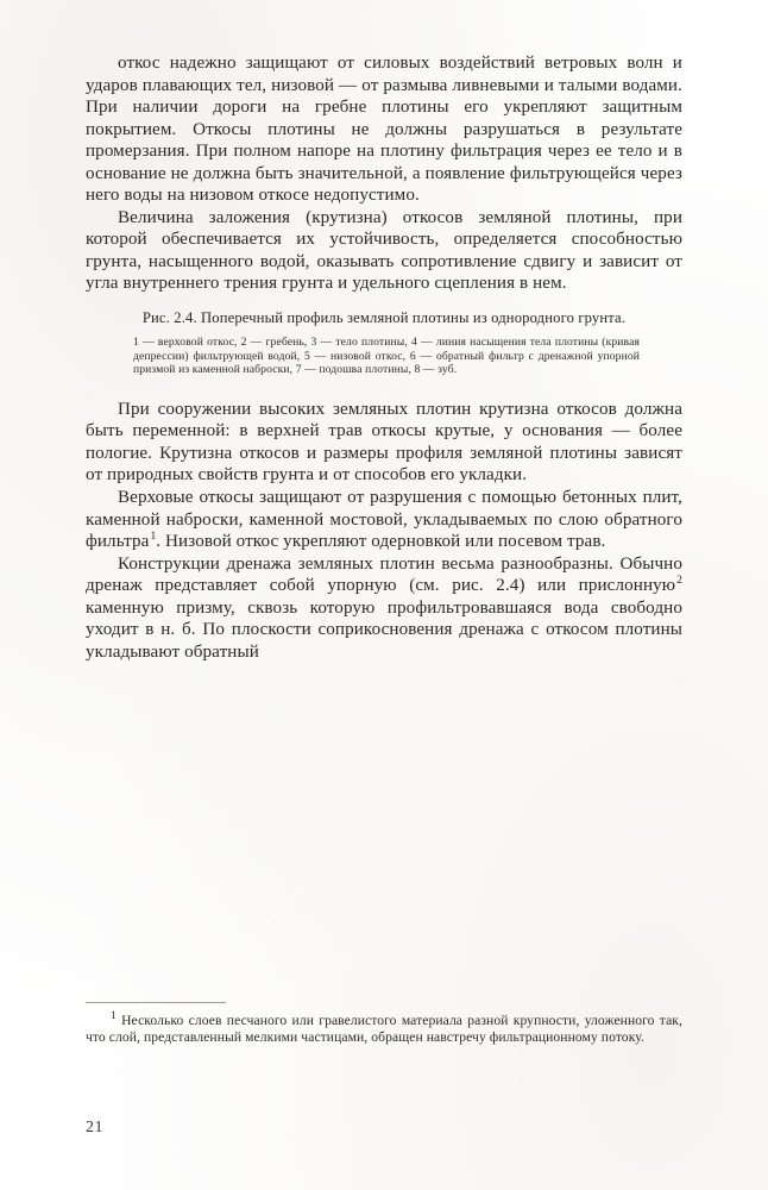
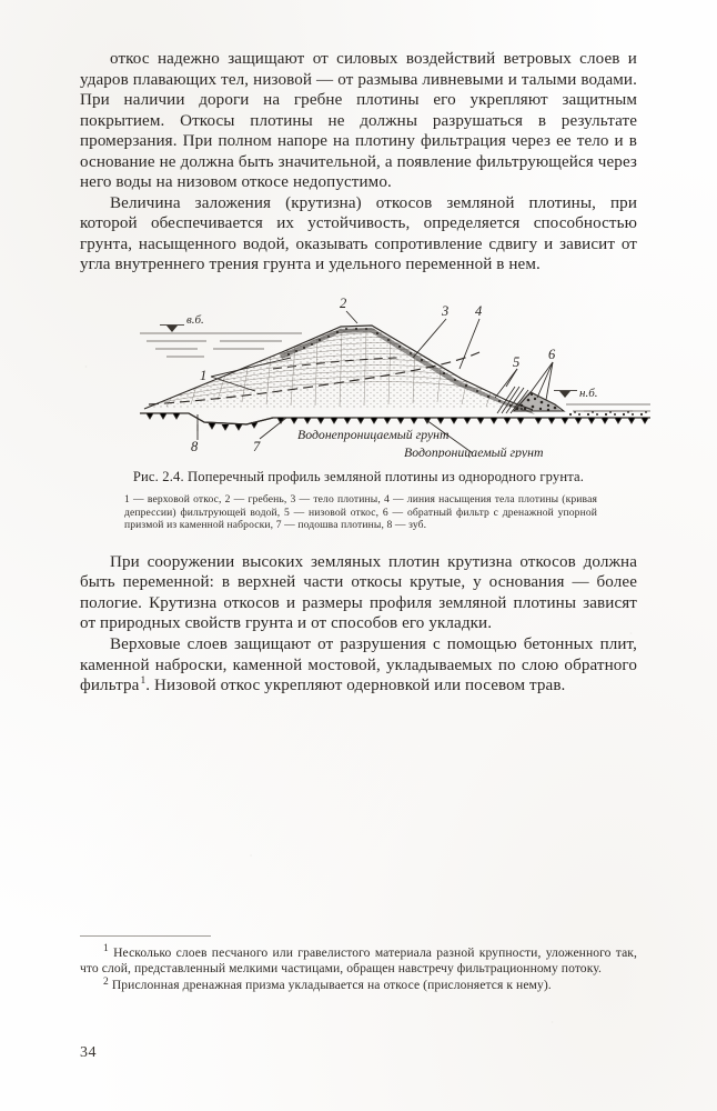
- откос надежно защищают от силовых воздействий ветровых волн и ударов плавающих тел, низовой — от размыва ливневыми и талыми водами. При наличии дороги на гребне плотины его укрепляют защитным покрытием. Откосы плотины не должны разрушаться в результате промерзания. При полном напоре на плотину фильтрация через ее тело и в основание не должна быть значительной, а появление фильтрующейся через него воды на низовом откосе недопустимо.
+ откос надежно защищают от силовых воздействий ветровых слоев и ударов плавающих тел, низовой — от размыва ливневыми и талыми водами. При наличии дороги на гребне плотины его укрепляют защитным покрытием. Откосы плотины не должны разрушаться в результате промерзания. При полном напоре на плотину фильтрация через ее тело и в основание не должна быть значительной, а появление фильтрующейся через него воды на низовом откосе недопустимо.
- Величина заложения (крутизна) откосов земляной плотины, при которой обеспечивается их устойчивость, определяется способностью грунта, насыщенного водой, оказывать сопротивление сдвигу и зависит от угла внутреннего трения грунта и удельного сцепления в нем.
+ Величина заложения (крутизна) откосов земляной плотины, при которой обеспечивается их устойчивость, определяется способностью грунта, насыщенного водой, оказывать сопротивление сдвигу и зависит от угла внутреннего трения грунта и удельного переменной в нем.
+ в.б.
+ н.б.
+ 2
+ 3
+ 4
+ 1
+ 5
+ 6
+ 7
+ 8
+ Водонепроницаемый грунт
+ Водопроницаемый грунт
  Рис. 2.4. Поперечный профиль земляной плотины из однородного грунта.
  1 — верховой откос, 2 — гребень, 3 — тело плотины, 4 — линия насыщения тела плотины (кривая депрессии) фильтрующей водой, 5 — низовой откос, 6 — обратный фильтр с дренажной упорной призмой из каменной наброски, 7 — подошва плотины, 8 — зуб.
- При сооружении высоких земляных плотин крутизна откосов должна быть переменной: в верхней трав откосы крутые, у основания — более пологие. Крутизна откосов и размеры профиля земляной плотины зависят от природных свойств грунта и от способов его укладки.
+ При сооружении высоких земляных плотин крутизна откосов должна быть переменной: в верхней части откосы крутые, у основания — более пологие. Крутизна откосов и размеры профиля земляной плотины зависят от природных свойств грунта и от способов его укладки.
- Верховые откосы защищают от разрушения с помощью бетонных плит, каменной наброски, каменной мостовой, укладываемых по слою обратного фильтра1. Низовой откос укрепляют одерновкой или посевом трав.
+ Верховые слоев защищают от разрушения с помощью бетонных плит, каменной наброски, каменной мостовой, укладываемых по слою обратного фильтра1. Низовой откос укрепляют одерновкой или посевом трав.
- Конструкции дренажа земляных плотин весьма разнообразны. Обычно дренаж представляет собой упорную (см. рис. 2.4) или прислонную2 каменную призму, сквозь которую профильтровавшаяся вода свободно уходит в н. б. По плоскости соприкосновения дренажа с откосом плотины укладывают обратный
  1 Несколько слоев песчаного или гравелистого материала разной крупности, уложенного так, что слой, представленный мелкими частицами, обращен навстречу фильтрационному потоку.
+ 2 Прислонная дренажная призма укладывается на откосе (прислоняется к нему).
- 21
+ 34
